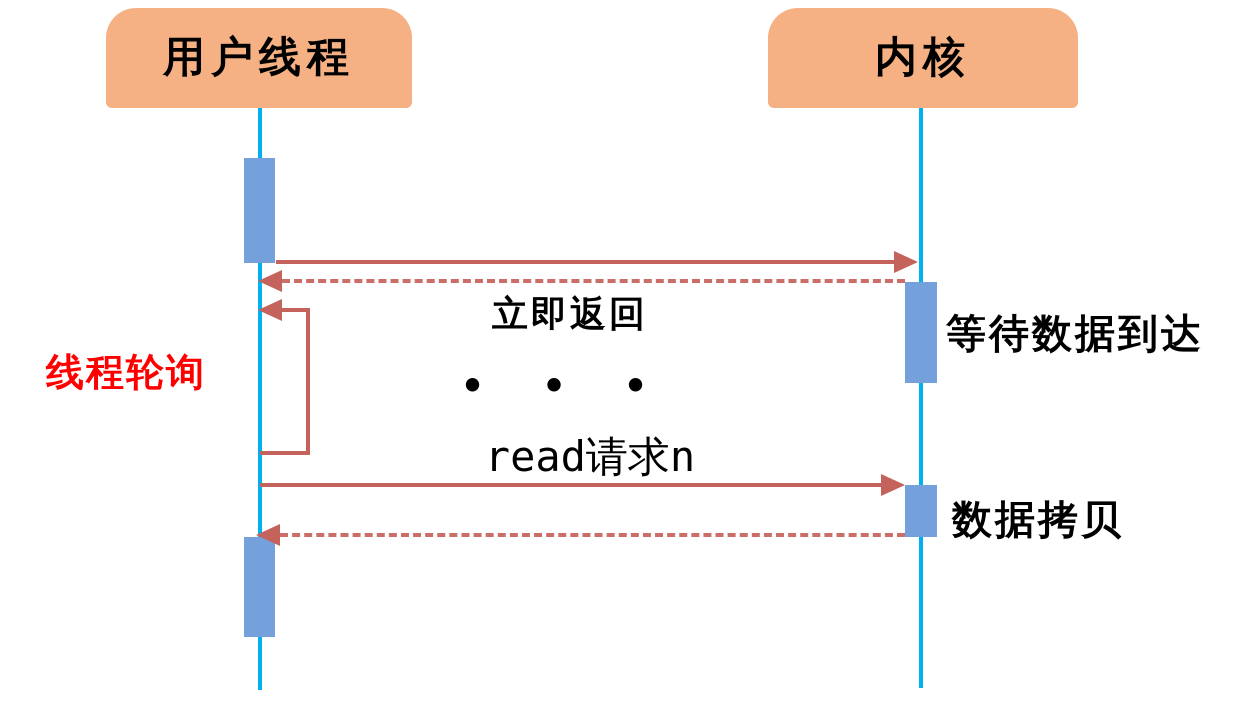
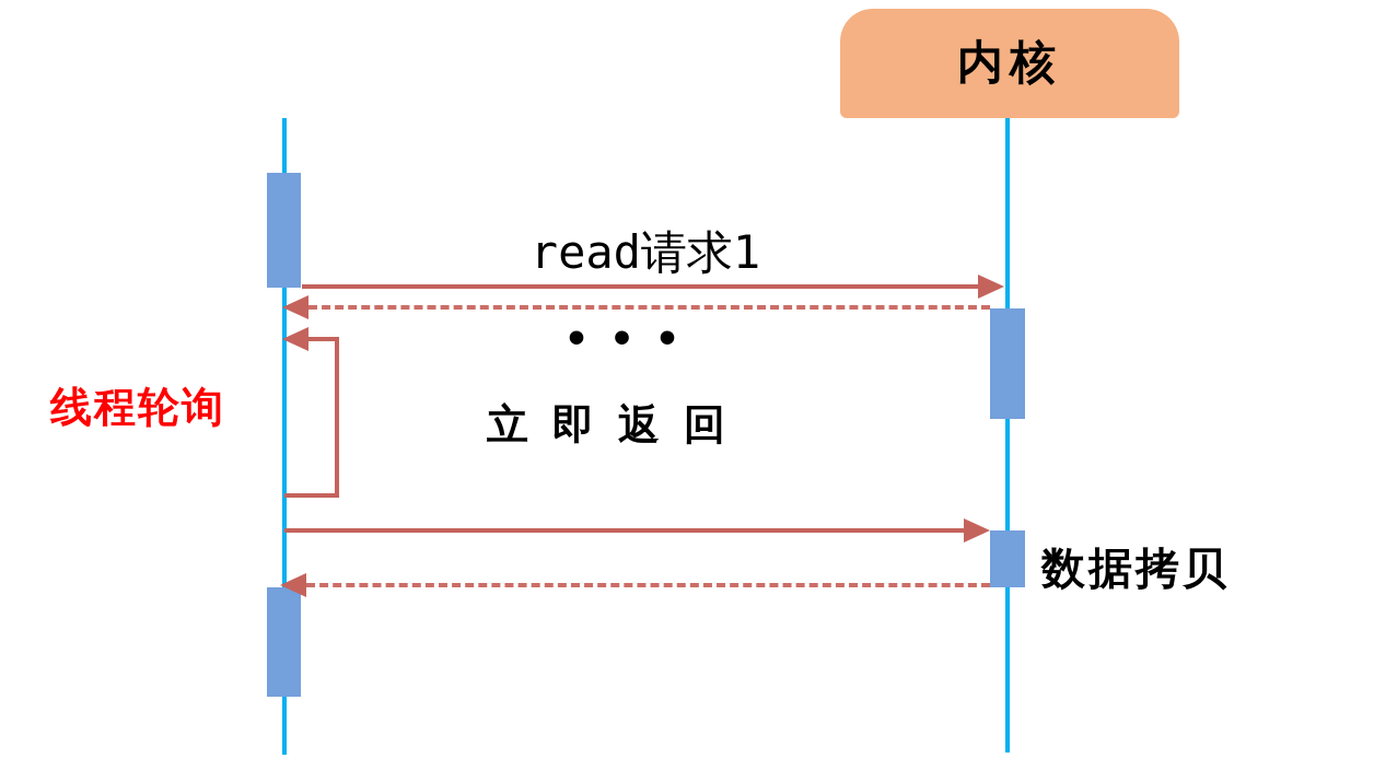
- 用户线程
  内核
+ read请求1
- 立即返回
+ • • •
  线程轮询
- • • •
+ 立即返回
- read请求n
- 等待数据到达
  数据拷贝
